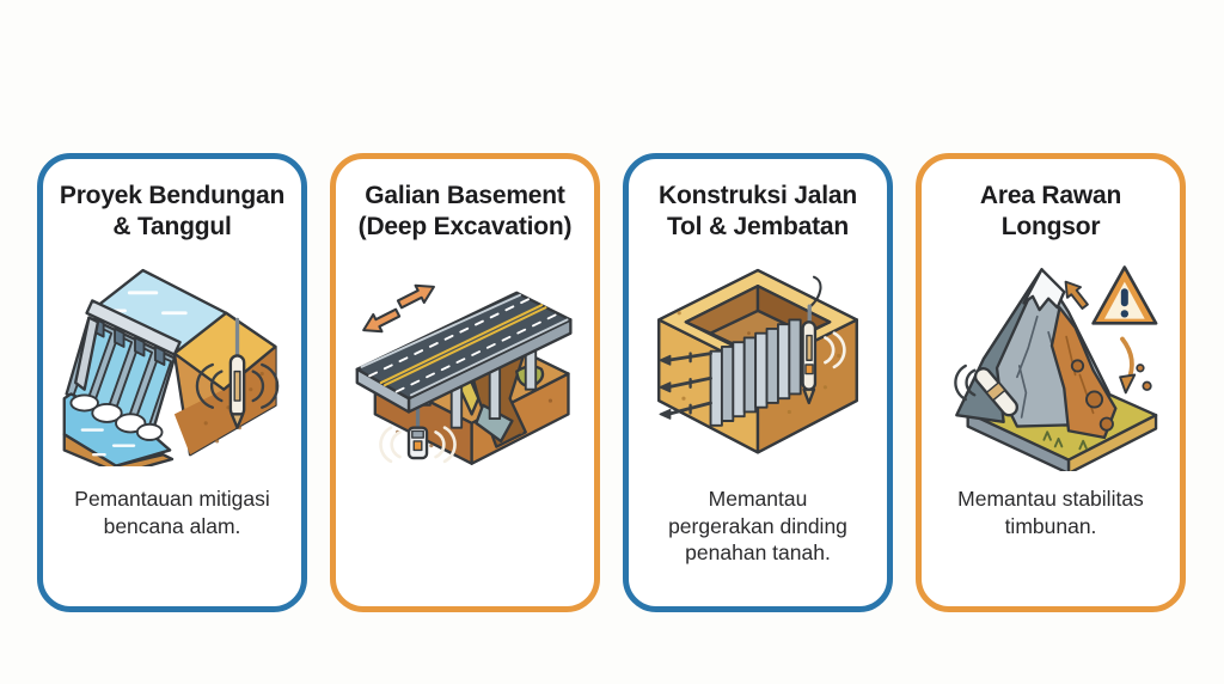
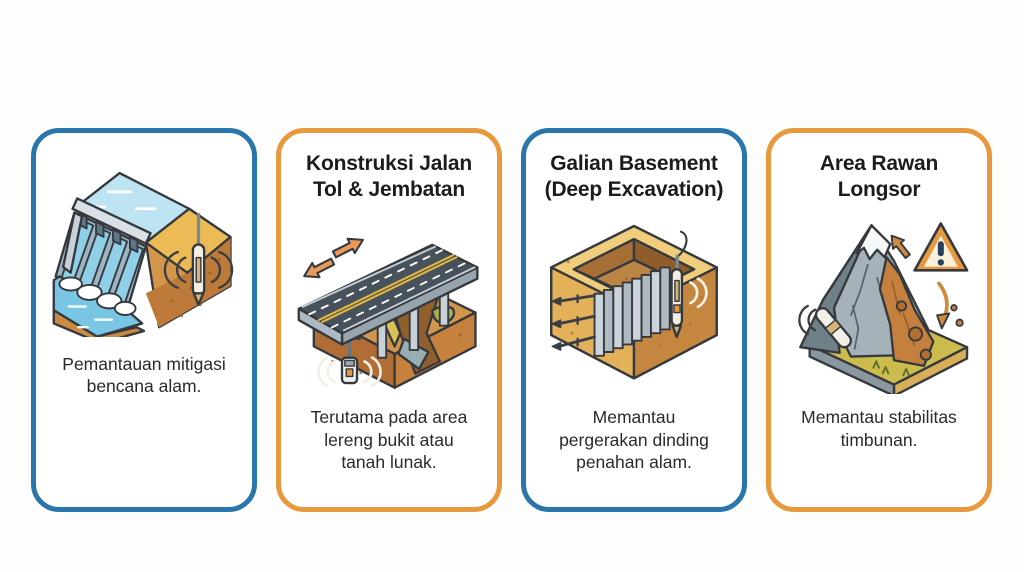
- Proyek Bendungan & Tanggul
  Pemantauan mitigasi bencana alam.
- Galian Basement (Deep Excavation)
+ Konstruksi Jalan Tol & Jembatan
+ Terutama pada area lereng bukit atau tanah lunak.
- Konstruksi Jalan Tol & Jembatan
+ Galian Basement (Deep Excavation)
- Memantau pergerakan dinding penahan tanah.
+ Memantau pergerakan dinding penahan alam.
  Area Rawan Longsor
  Memantau stabilitas timbunan.
